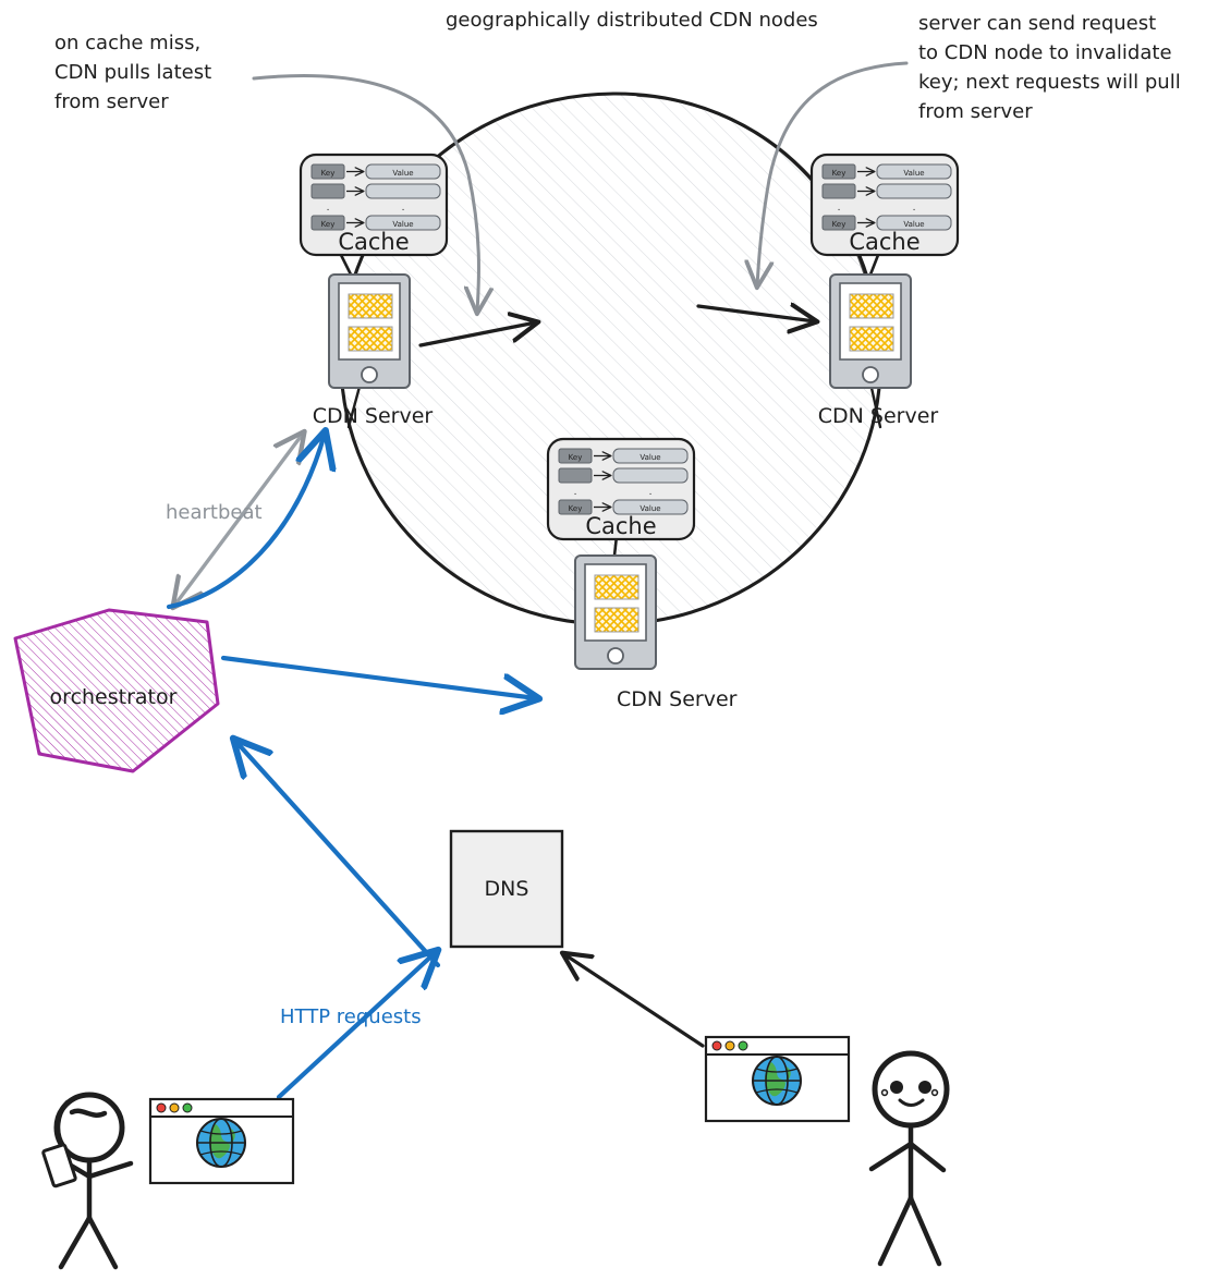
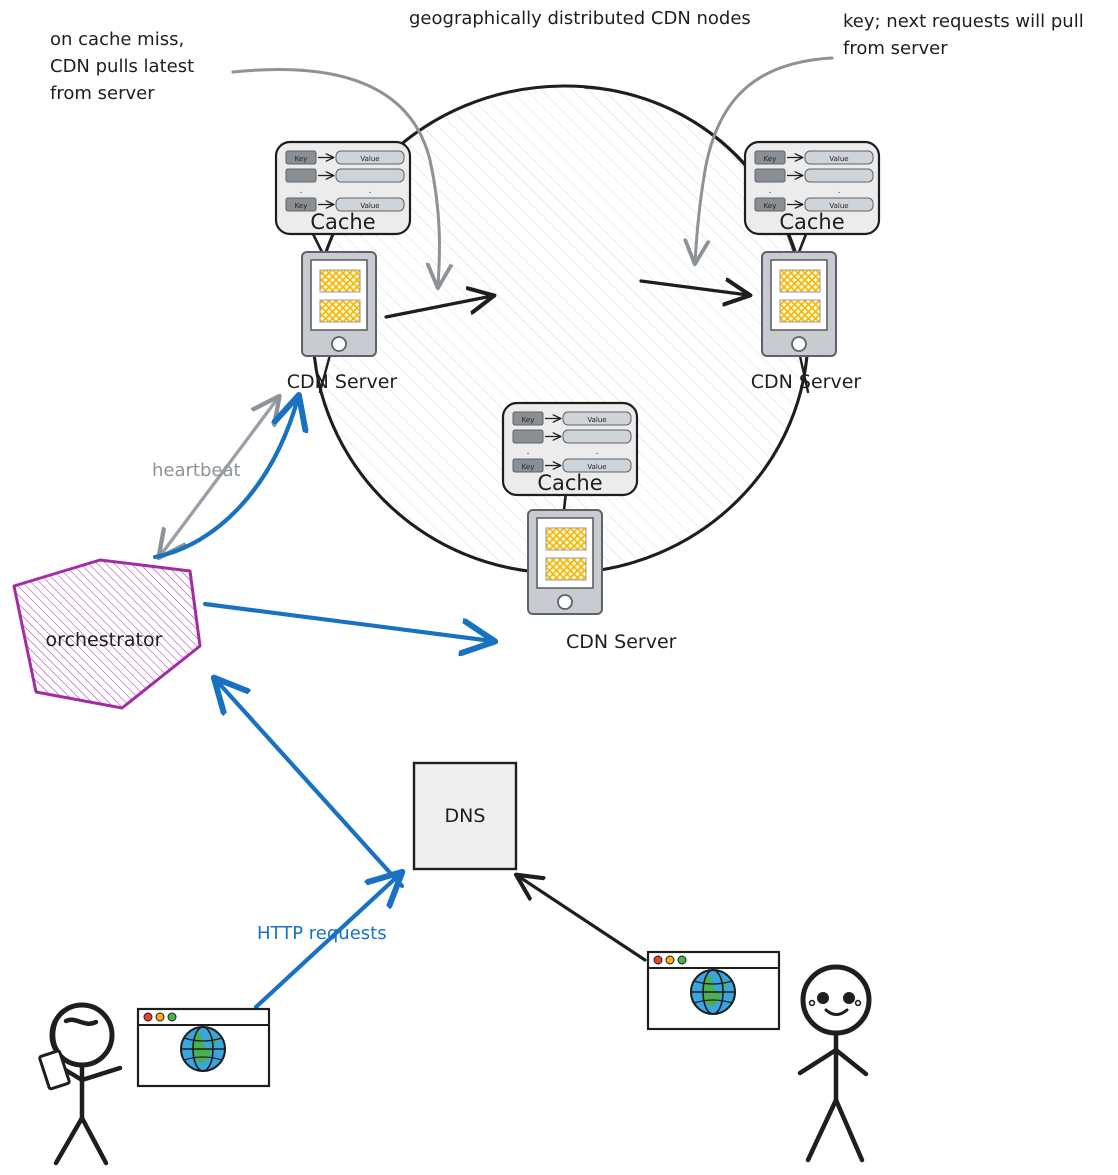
  Key
  Value
  .
  .
  Key
  Value
  Cache
  Key
  Value
  .
  .
  Key
  Value
  Cache
  Key
  Value
  .
  .
  Key
  Value
  Cache
  CDN Server
  CDN Server
  CDN Server
  orchestrator
  DNS
  geographically distributed CDN nodes
  on cache miss,
  CDN pulls latest
  from server
- server can send request
- to CDN node to invalidate
  key; next requests will pull
  from server
  heartbeat
  HTTP requests
